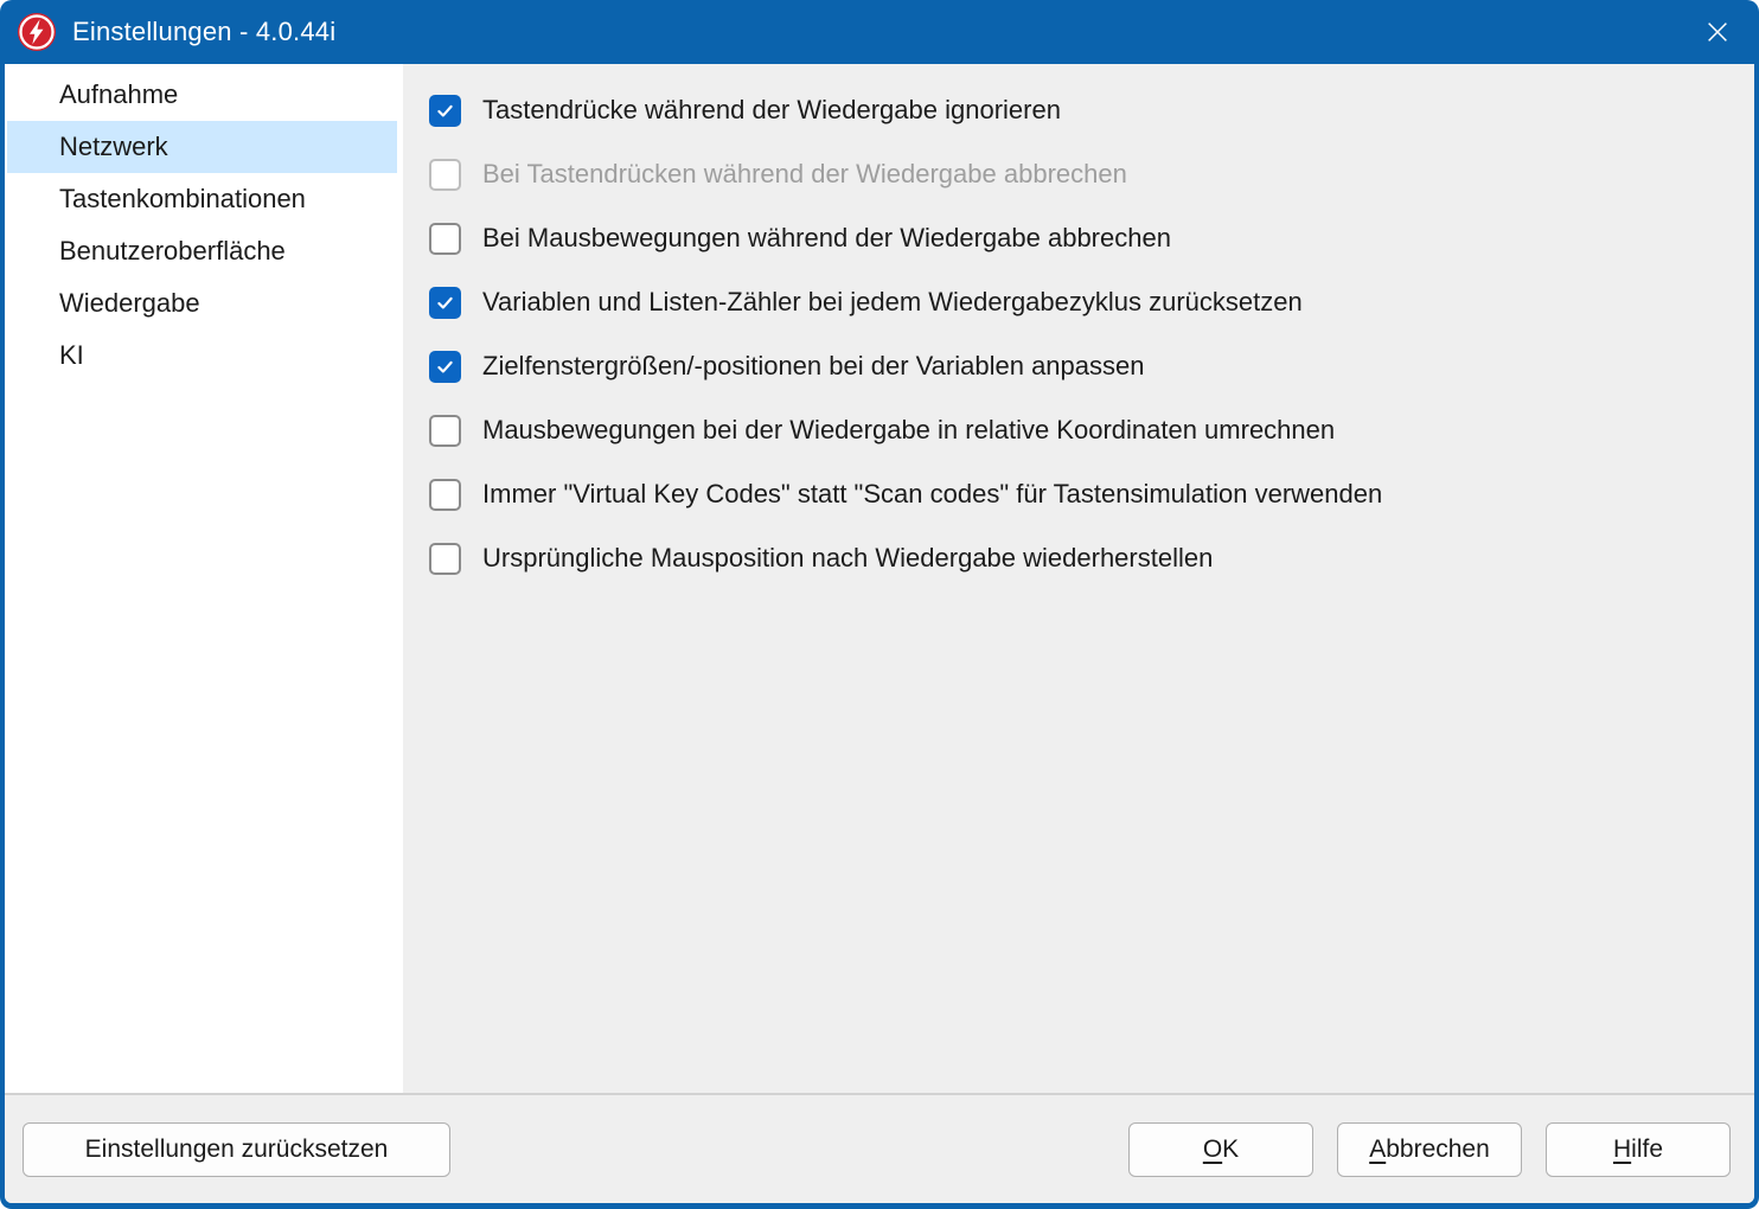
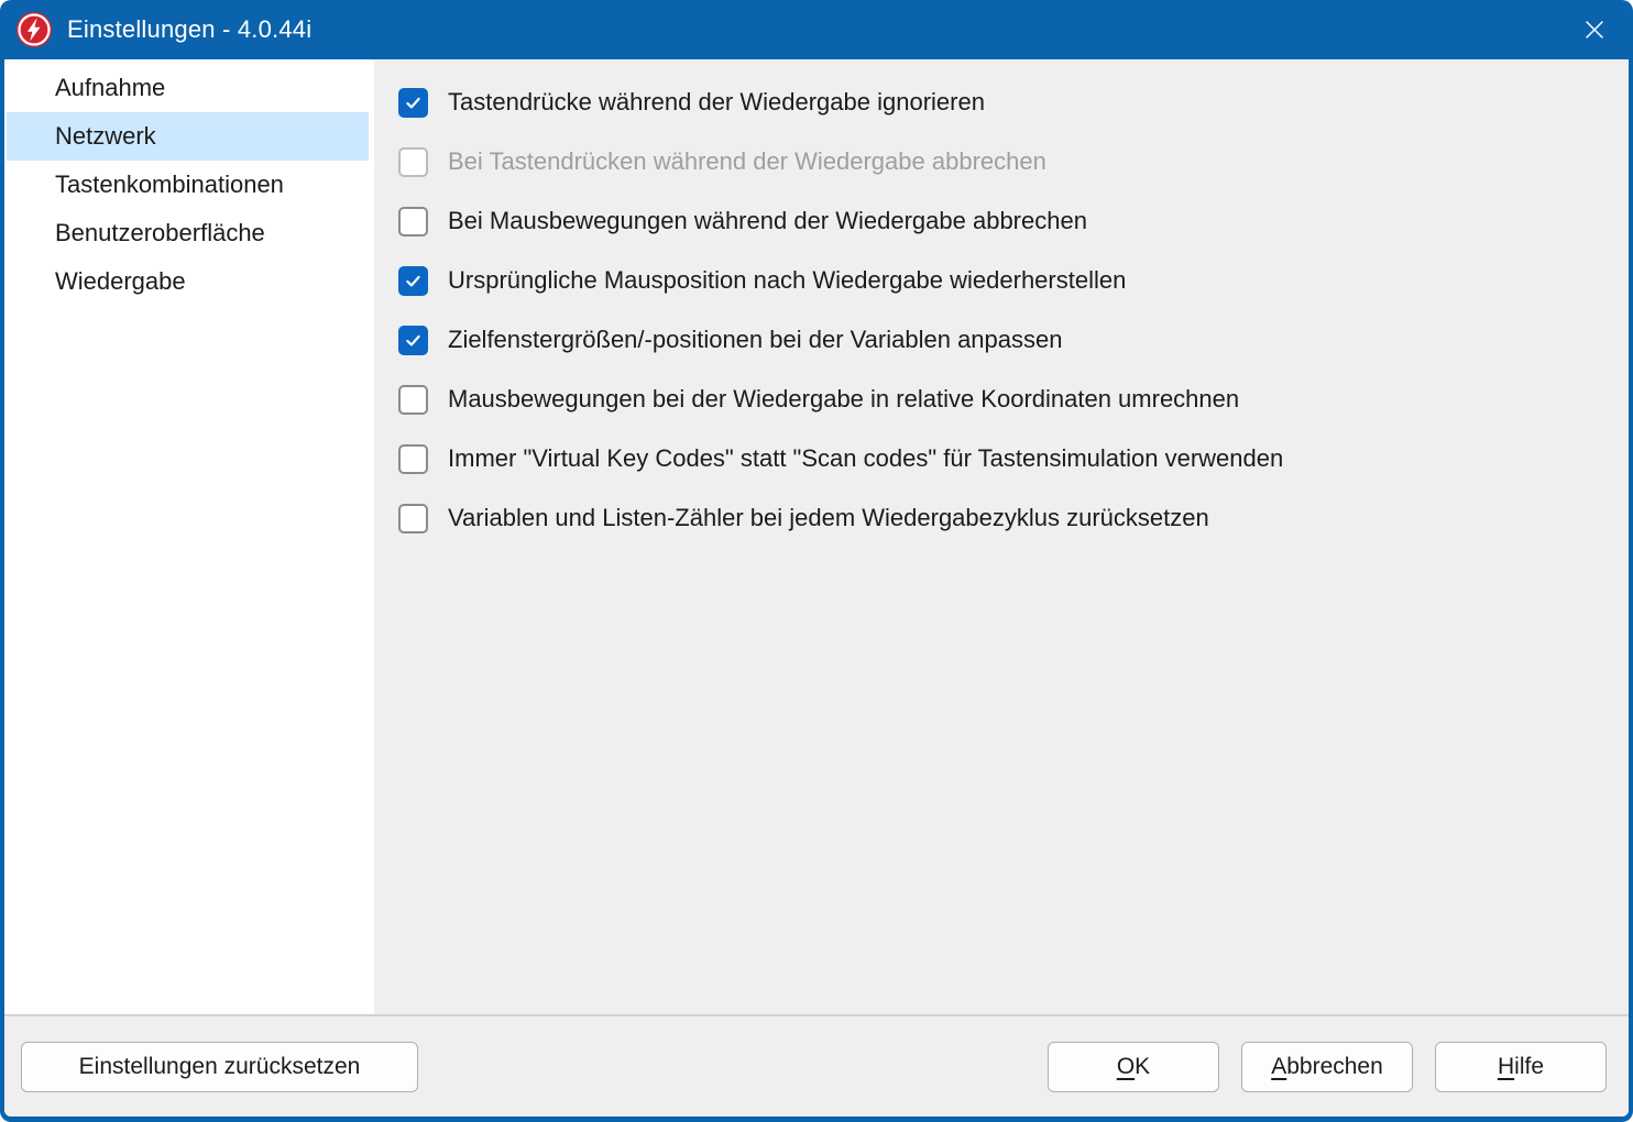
  Einstellungen - 4.0.44i
  Aufnahme
  Netzwerk
  Tastenkombinationen
  Benutzeroberfläche
  Wiedergabe
- KI
  Tastendrücke während der Wiedergabe ignorieren
  Bei Tastendrücken während der Wiedergabe abbrechen
  Bei Mausbewegungen während der Wiedergabe abbrechen
- Variablen und Listen-Zähler bei jedem Wiedergabezyklus zurücksetzen
+ Ursprüngliche Mausposition nach Wiedergabe wiederherstellen
  Zielfenstergrößen/-positionen bei der Variablen anpassen
  Mausbewegungen bei der Wiedergabe in relative Koordinaten umrechnen
  Immer "Virtual Key Codes" statt "Scan codes" für Tastensimulation verwenden
- Ursprüngliche Mausposition nach Wiedergabe wiederherstellen
+ Variablen und Listen-Zähler bei jedem Wiedergabezyklus zurücksetzen
  Einstellungen zurücksetzen
  O
  K
  A
  bbrechen
  H
  ilfe
